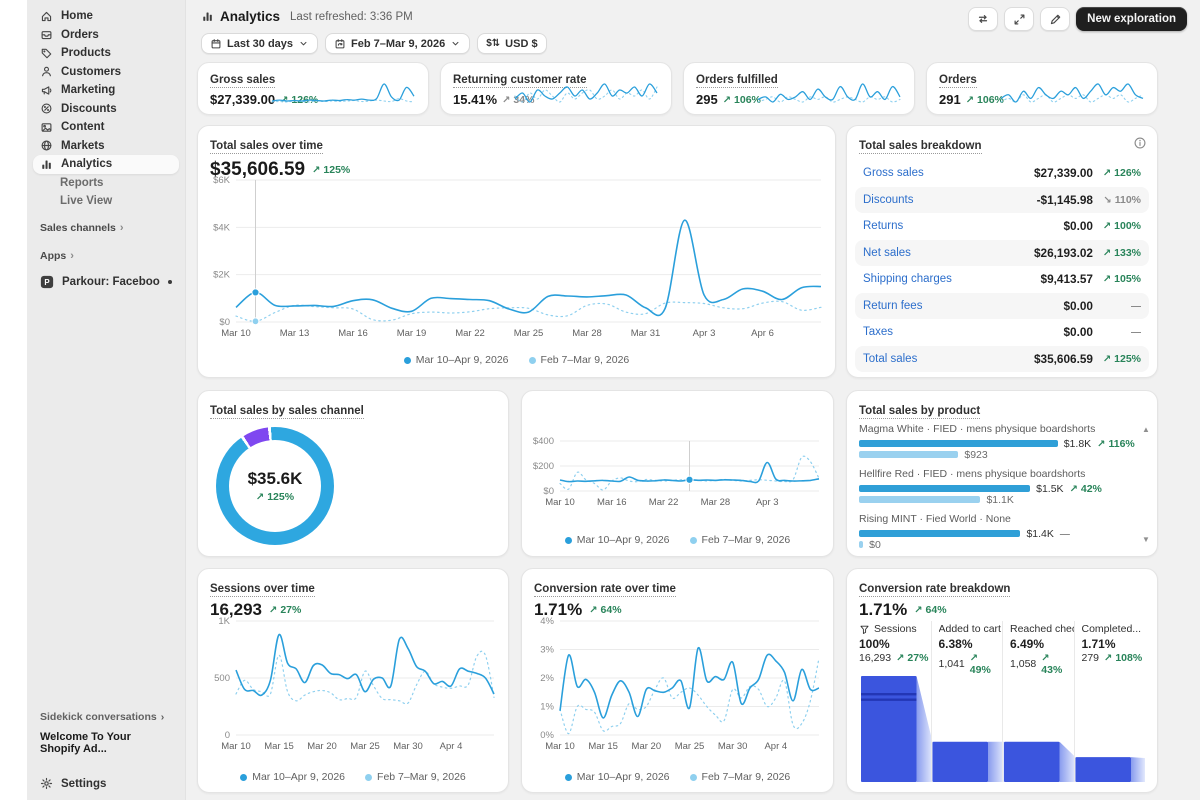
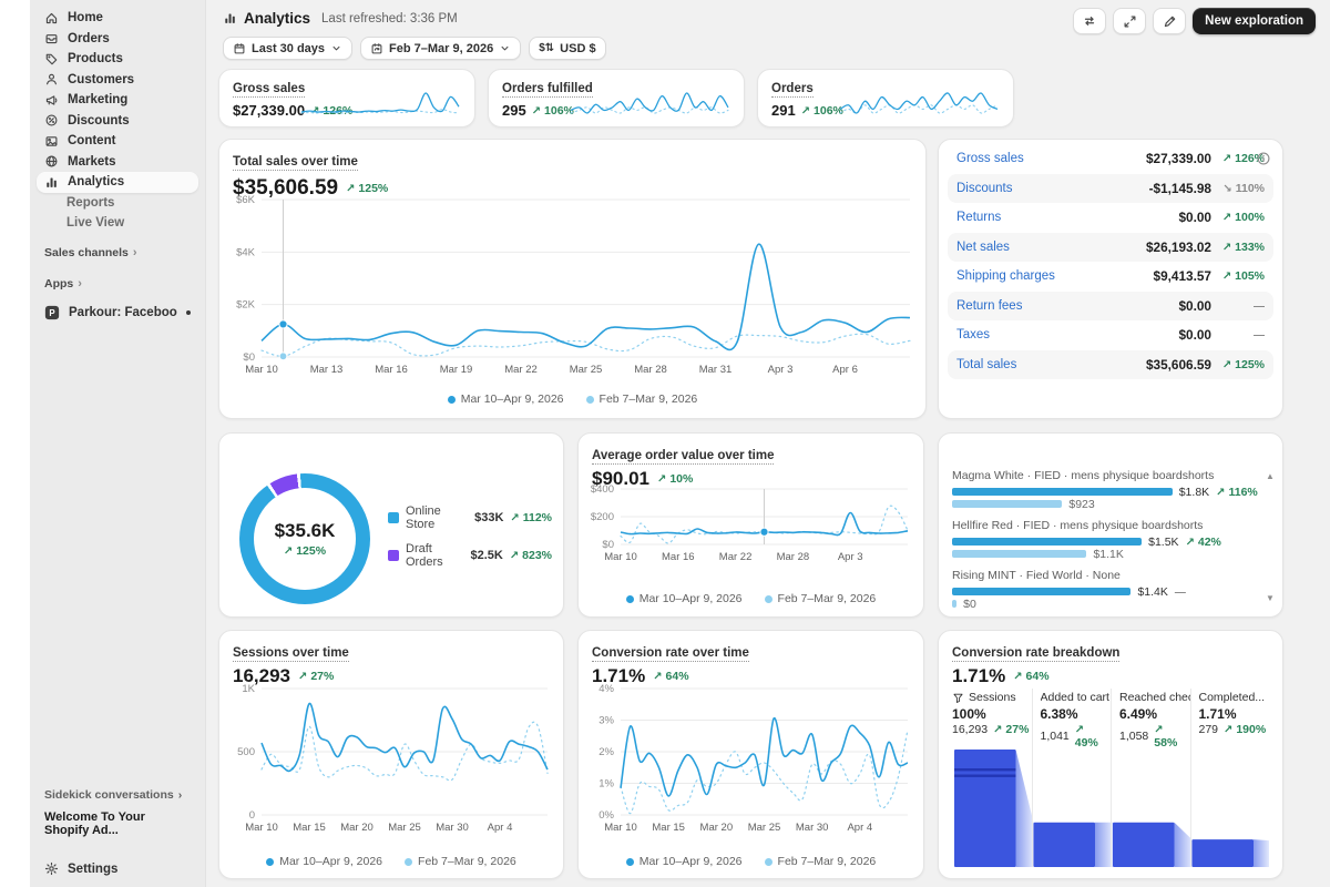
  Home
  Orders
  Products
  Customers
  Marketing
  Discounts
  Content
  Markets
  Analytics
  Reports
  Live View
  Sales channels
  ›
  Apps
  ›
  P
  Parkour: Faceboo
  Sidekick conversations
  ›
  Welcome To Your Shopify Ad...
  Settings
  Analytics
  Last refreshed: 3:36 PM
  New exploration
  Last 30 days
  Feb 7–Mar 9, 2026
  $⇅
  USD $
  Gross sales
  $27,339.00
  ↗ 126%
- Returning customer rate
- 15.41%
- ↗ 34%
  Orders fulfilled
  295
  ↗ 106%
  Orders
  291
  ↗ 106%
  Total sales over time
  $35,606.59
  ↗ 125%
  $0
  $2K
  $4K
  $6K
  Mar 10
  Mar 13
  Mar 16
  Mar 19
  Mar 22
  Mar 25
  Mar 28
  Mar 31
  Apr 3
  Apr 6
  Mar 10–Apr 9, 2026
  Feb 7–Mar 9, 2026
- Total sales breakdown
  Gross sales
  $27,339.00
  ↗ 126%
  Discounts
  -$1,145.98
  ↘ 110%
  Returns
  $0.00
  ↗ 100%
  Net sales
  $26,193.02
  ↗ 133%
  Shipping charges
  $9,413.57
  ↗ 105%
  Return fees
  $0.00
  —
  Taxes
  $0.00
  —
  Total sales
  $35,606.59
  ↗ 125%
- Total sales by sales channel
  $35.6K
  ↗ 125%
+ Online Store
+ $33K
+ ↗ 112%
+ Draft Orders
+ $2.5K
+ ↗ 823%
+ Average order value over time
+ $90.01
+ ↗ 10%
  $0
  $200
  $400
  Mar 10
  Mar 16
  Mar 22
  Mar 28
  Apr 3
  Mar 10–Apr 9, 2026
  Feb 7–Mar 9, 2026
- Total sales by product
  Magma White · FIED · mens physique boardshorts
  $1.8K
  ↗ 116%
  $923
  Hellfire Red · FIED · mens physique boardshorts
  $1.5K
  ↗ 42%
  $1.1K
  Rising MINT · Fied World · None
  $1.4K
  —
  $0
  ▲
  ▼
  Sessions over time
  16,293
  ↗ 27%
  0
  500
  1K
  Mar 10
  Mar 15
  Mar 20
  Mar 25
  Mar 30
  Apr 4
  Mar 10–Apr 9, 2026
  Feb 7–Mar 9, 2026
  Conversion rate over time
  1.71%
  ↗ 64%
  0%
  1%
  2%
  3%
  4%
  Mar 10
  Mar 15
  Mar 20
  Mar 25
  Mar 30
  Apr 4
  Mar 10–Apr 9, 2026
  Feb 7–Mar 9, 2026
  Conversion rate breakdown
  1.71%
  ↗ 64%
  Sessions
  100%
  16,293
  ↗ 27%
  Added to cart
  6.38%
  1,041
  ↗ 49%
  6.49%
  1,058
- ↗ 43%
+ ↗ 58%
  Completed...
  1.71%
  279
- ↗ 108%
+ ↗ 190%
